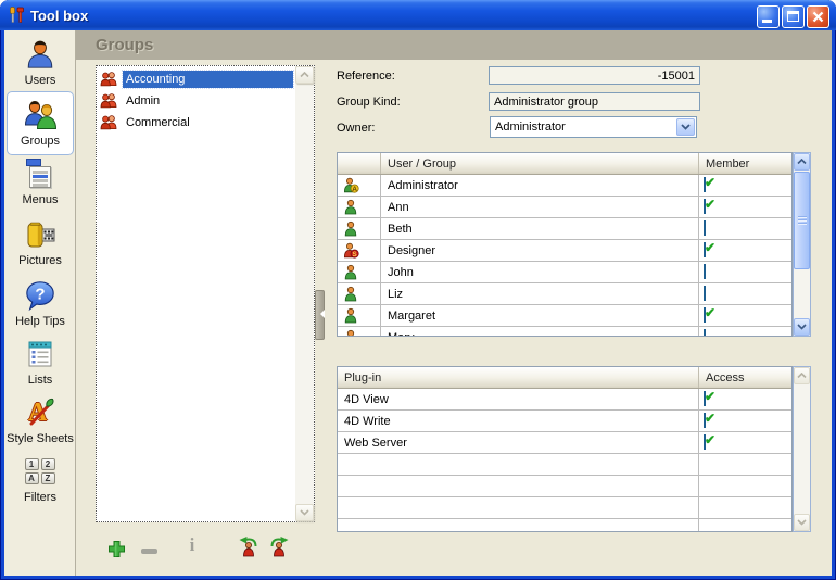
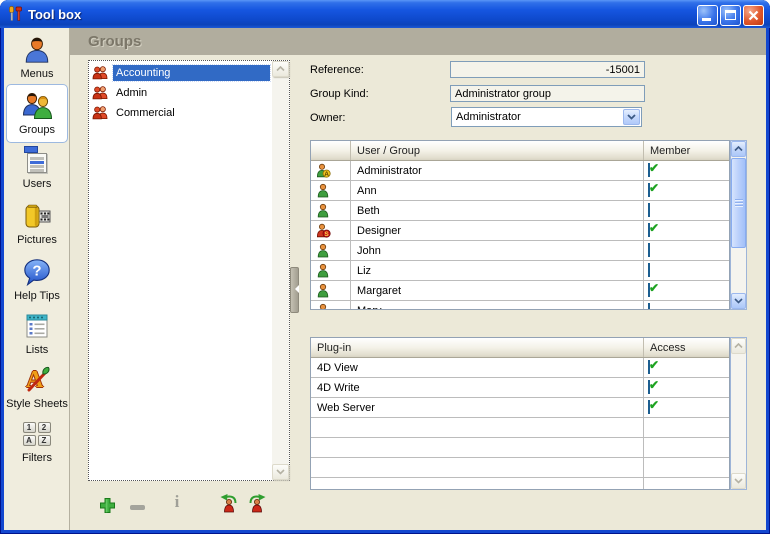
  Tool box
- Users
+ Menus
  Groups
- Menus
+ Users
  Pictures
  ?
  Help Tips
  Lists
  A
  Style Sheets
  1
  2
  A
  Z
  Filters
  Groups
  Accounting
  Admin
  Commercial
  i
  Reference:
  -15001
  Group Kind:
  Administrator group
  Owner:
  Administrator
  User / Group
  Member
  Administrator
  Ann
  Beth
  Designer
  John
  Liz
  Margaret
  Plug-in
  Access
  4D View
  4D Write
  Web Server
